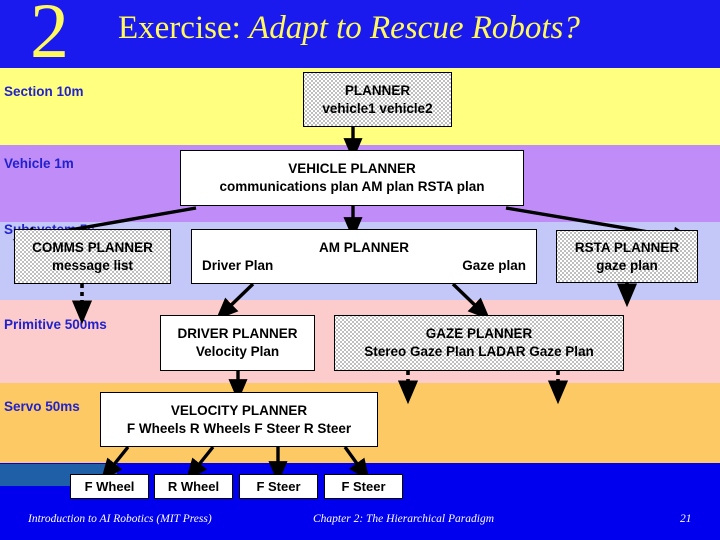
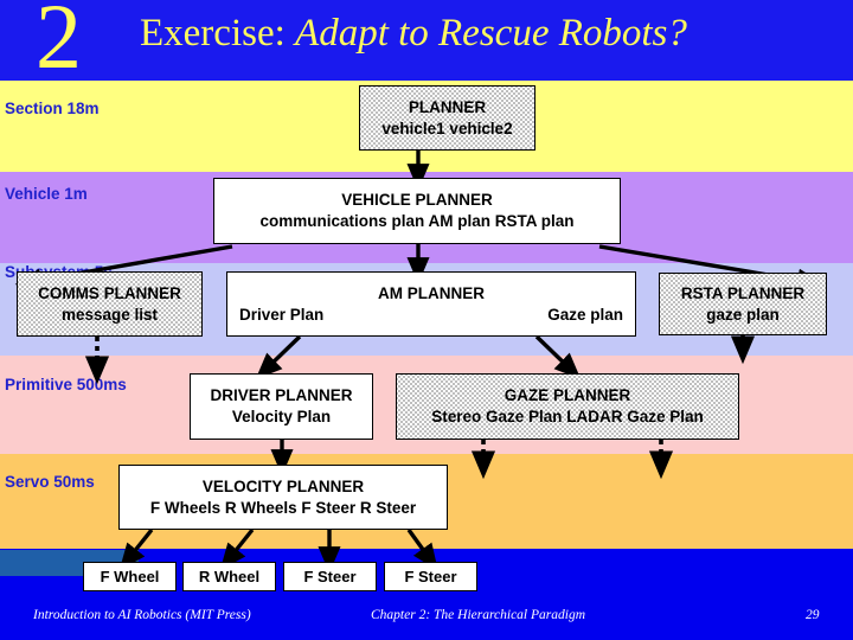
  2
  Exercise: Adapt to Rescue Robots?
- Section 10m
+ Section 18m
  Vehicle 1m
  Primitive 500ms
  Servo 50ms
  PLANNER
  vehicle1 vehicle2
  VEHICLE PLANNER
  communications plan AM plan RSTA plan
  COMMS PLANNER
  message list
  AM PLANNER
  Driver Plan
  Gaze plan
  RSTA PLANNER
  gaze plan
  DRIVER PLANNER
  Velocity Plan
  GAZE PLANNER
  Stereo Gaze Plan LADAR Gaze Plan
  VELOCITY PLANNER
  F Wheels R Wheels F Steer R Steer
  F Wheel
  R Wheel
  F Steer
  F Steer
  Introduction to AI Robotics (MIT Press)
  Chapter 2: The Hierarchical Paradigm
- 21
+ 29
